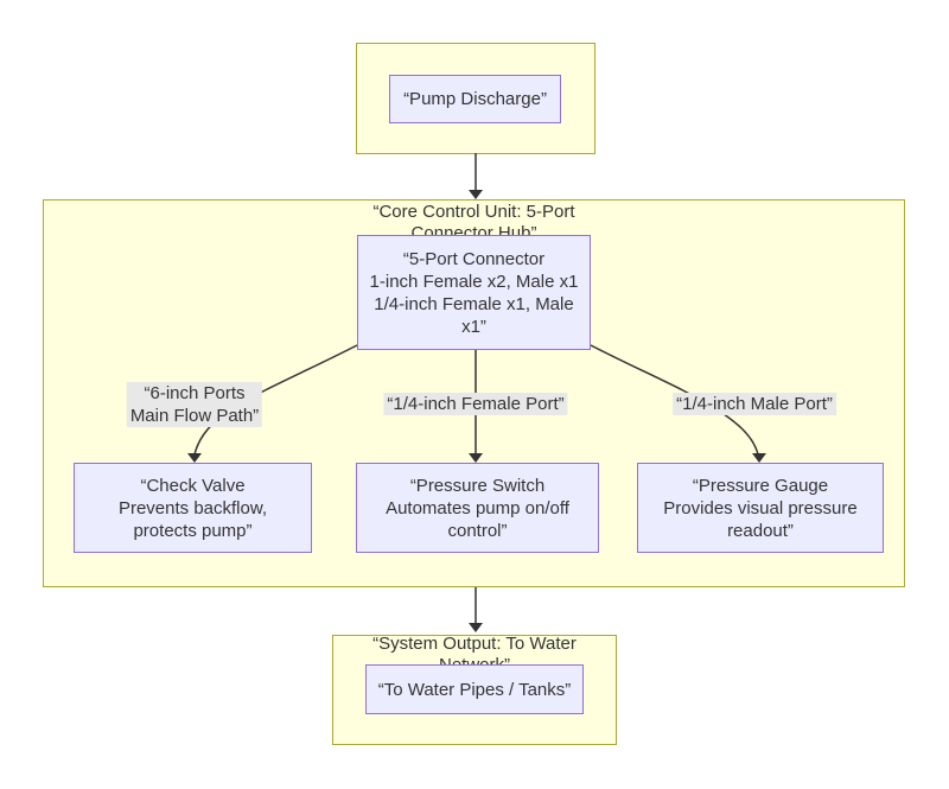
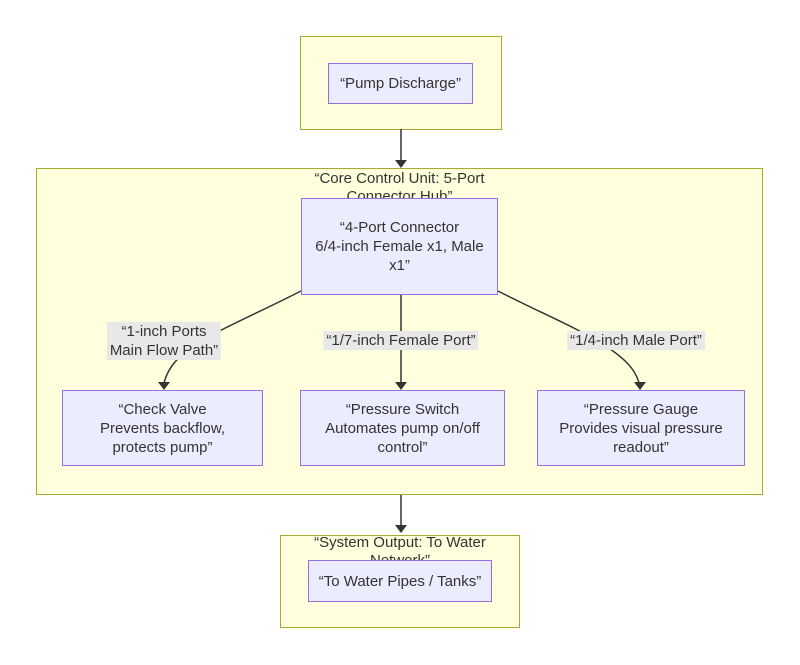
  “Core Control Unit: 5-Port
  Connector Hub”
  “System Output: To Water
  “Pump Discharge”
- “5-Port Connector
+ “4-Port Connector
- 1-inch Female x2, Male x1
- 1/4-inch Female x1, Male
+ 6/4-inch Female x1, Male
  x1”
  “Check Valve
  Prevents backflow,
  protects pump”
  “Pressure Switch
  Automates pump on/off
  control”
  “Pressure Gauge
  Provides visual pressure
  readout”
  “To Water Pipes / Tanks”
- “6-inch Ports
+ “1-inch Ports
  Main Flow Path”
- “1/4-inch Female Port”
+ “1/7-inch Female Port”
  “1/4-inch Male Port”
